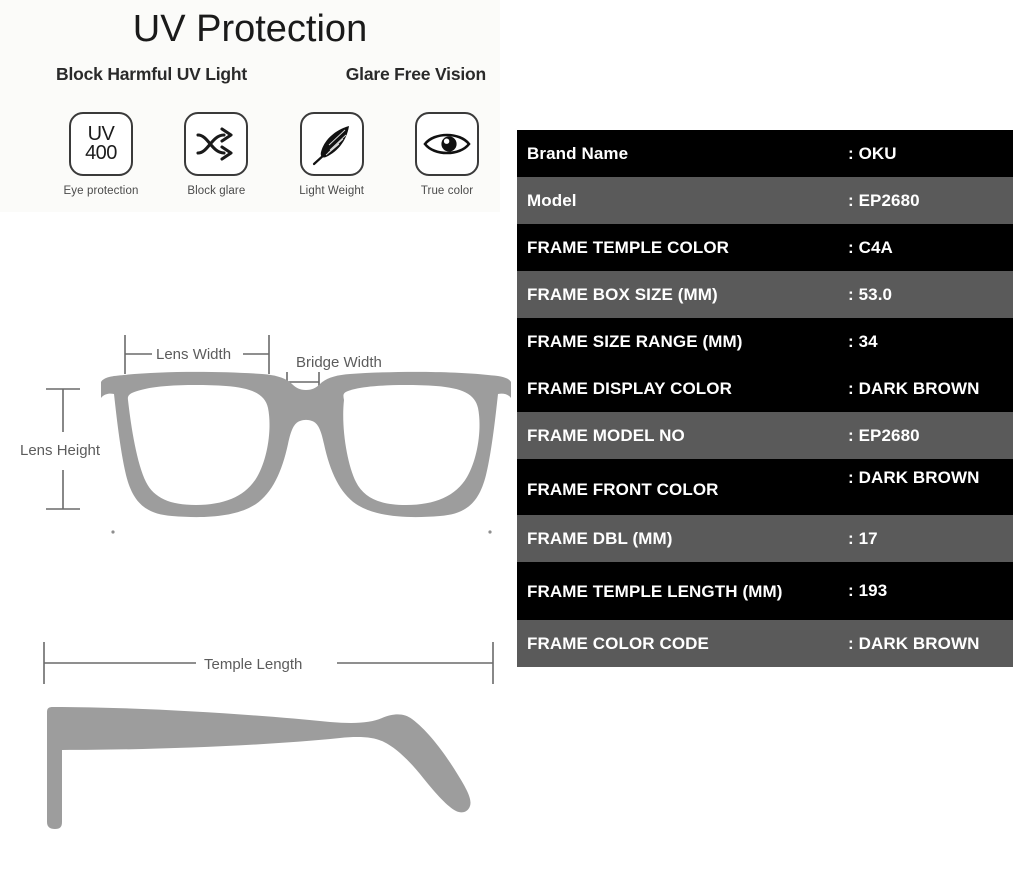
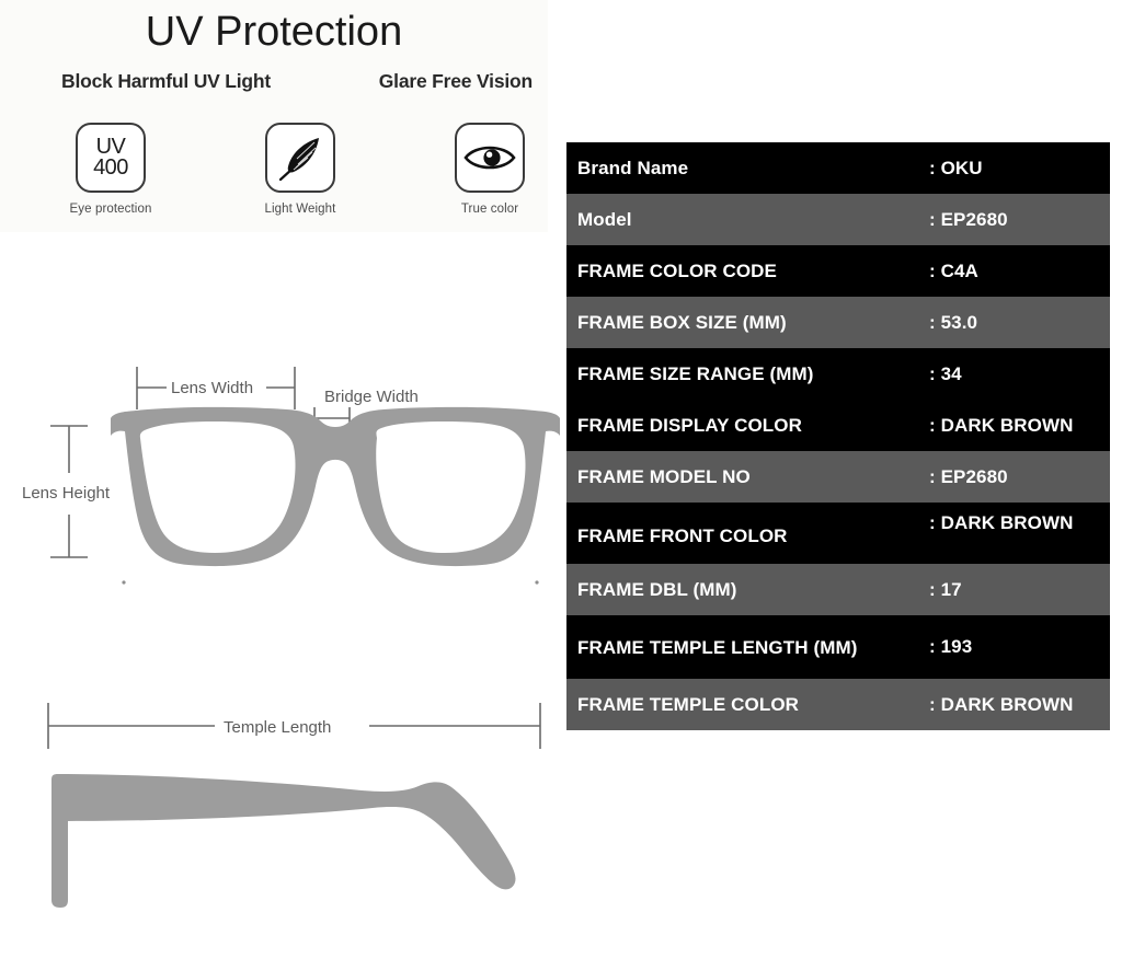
  UV Protection
  Block Harmful UV Light
  Glare Free Vision
  UV
  400
  Eye protection
- Block glare
  Light Weight
  True color
  Lens Width
  Bridge Width
  Lens Height
  Temple Length
  Brand Name
  : OKU
  Model
  : EP2680
- FRAME TEMPLE COLOR
+ FRAME COLOR CODE
  : C4A
  FRAME BOX SIZE (MM)
  : 53.0
  FRAME SIZE RANGE (MM)
  : 34
  FRAME DISPLAY COLOR
  : DARK BROWN
  FRAME MODEL NO
  : EP2680
  FRAME FRONT COLOR
  : DARK BROWN
  FRAME DBL (MM)
  : 17
  FRAME TEMPLE LENGTH (MM)
  : 193
- FRAME COLOR CODE
+ FRAME TEMPLE COLOR
  : DARK BROWN
